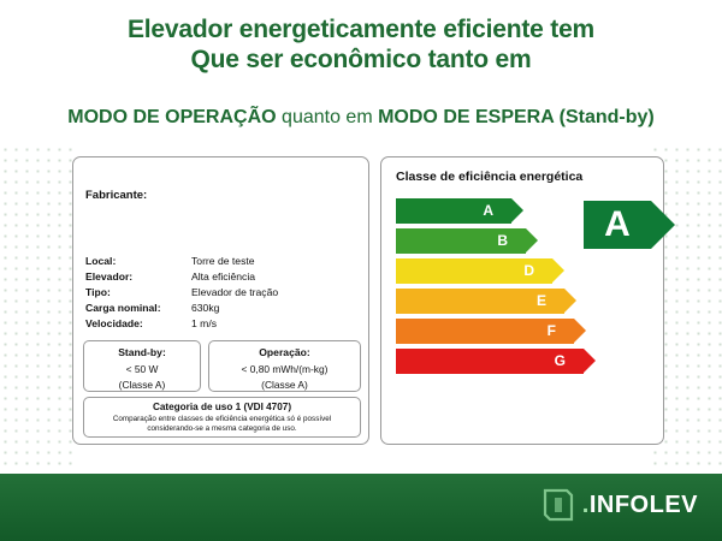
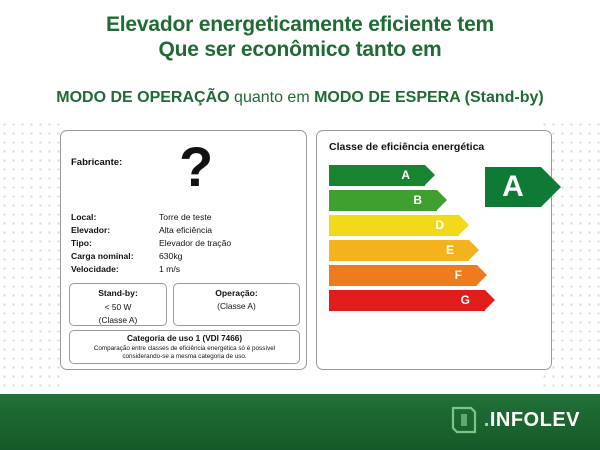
  Elevador energeticamente eficiente tem
  Que ser econômico tanto em
  MODO DE OPERAÇÃO quanto em MODO DE ESPERA (Stand-by)
  Fabricante:
+ ?
  Local:	Torre de teste
  Elevador:	Alta eficiência
  Tipo:	Elevador de tração
  Carga nominal:	630kg
  Velocidade:	1 m/s
  Stand-by:
  < 50 W
  (Classe A)
  Operação:
- < 0,80 mWh/(m-kg)
  (Classe A)
- Categoria de uso 1 (VDI 4707)
+ Categoria de uso 1 (VDI 7466)
  Classe de eficiência energética
  A
  B
  D
  E
  F
  G
  A
  .INFOLEV
